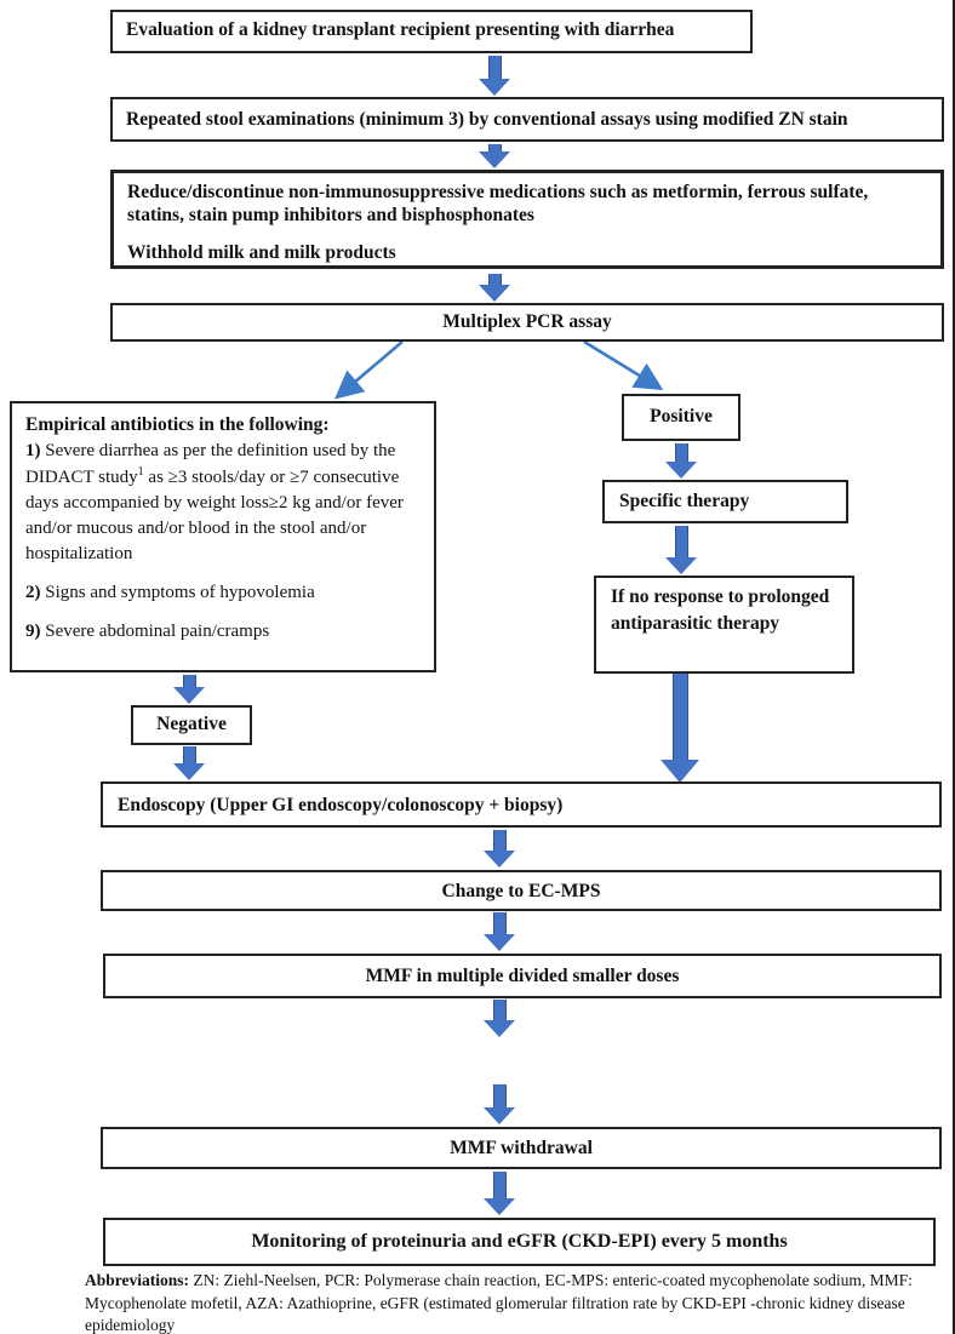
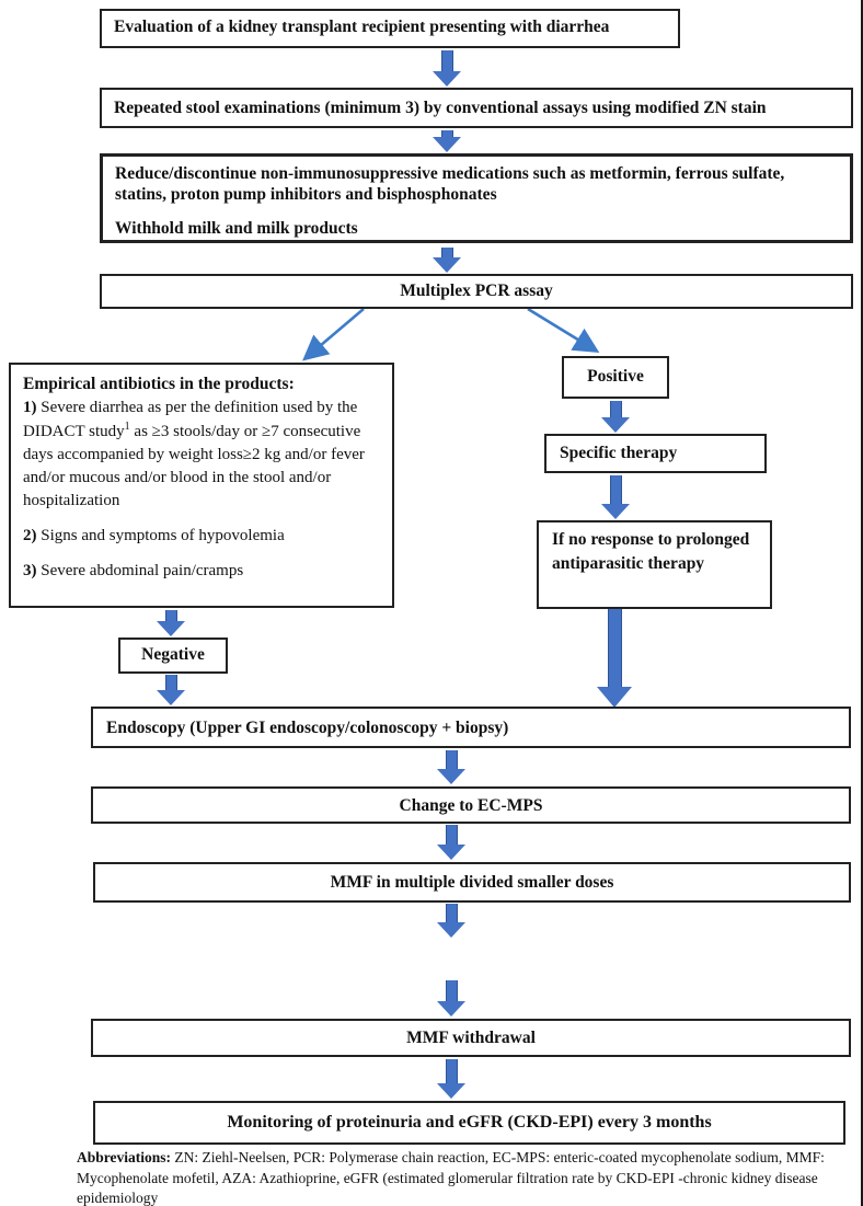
  Evaluation of a kidney transplant recipient presenting with diarrhea
  Repeated stool examinations (minimum 3) by conventional assays using modified ZN stain
- Reduce/discontinue non-immunosuppressive medications such as metformin, ferrous sulfate, statins, stain pump inhibitors and bisphosphonates
+ Reduce/discontinue non-immunosuppressive medications such as metformin, ferrous sulfate, statins, proton pump inhibitors and bisphosphonates
  Withhold milk and milk products
  Multiplex PCR assay
- Empirical antibiotics in the following:
+ Empirical antibiotics in the products:
  1) Severe diarrhea as per the definition used by the DIDACT study1 as ≥3 stools/day or ≥7 consecutive days accompanied by weight loss≥2 kg and/or fever and/or mucous and/or blood in the stool and/or hospitalization
  2) Signs and symptoms of hypovolemia
- 9) Severe abdominal pain/cramps
+ 3) Severe abdominal pain/cramps
  Positive
  Specific therapy
  If no response to prolonged antiparasitic therapy
  Negative
  Endoscopy (Upper GI endoscopy/colonoscopy + biopsy)
  Change to EC-MPS
  MMF in multiple divided smaller doses
  MMF withdrawal
- Monitoring of proteinuria and eGFR (CKD-EPI) every 5 months
+ Monitoring of proteinuria and eGFR (CKD-EPI) every 3 months
  Abbreviations: ZN: Ziehl-Neelsen, PCR: Polymerase chain reaction, EC-MPS: enteric-coated mycophenolate sodium, MMF: Mycophenolate mofetil, AZA: Azathioprine, eGFR (estimated glomerular filtration rate by CKD-EPI -chronic kidney disease epidemiology
